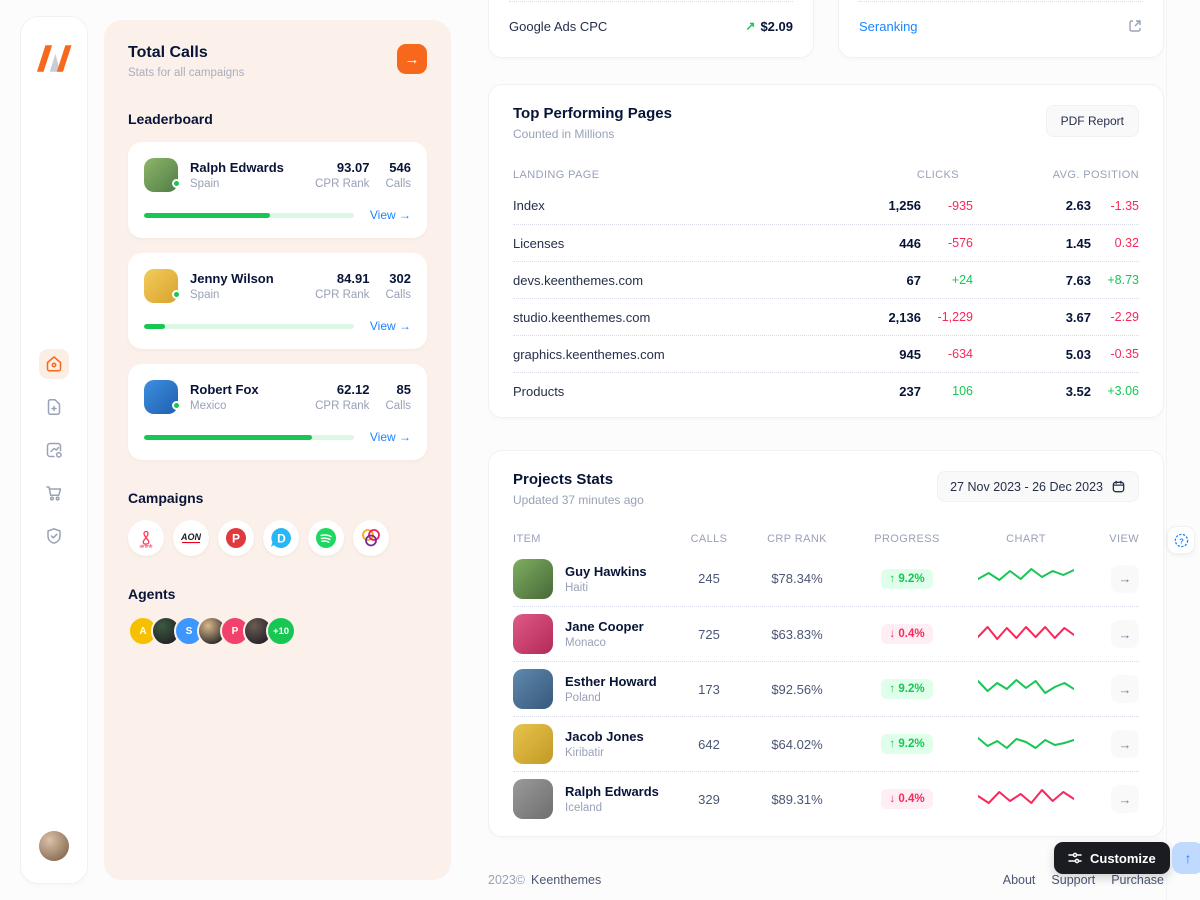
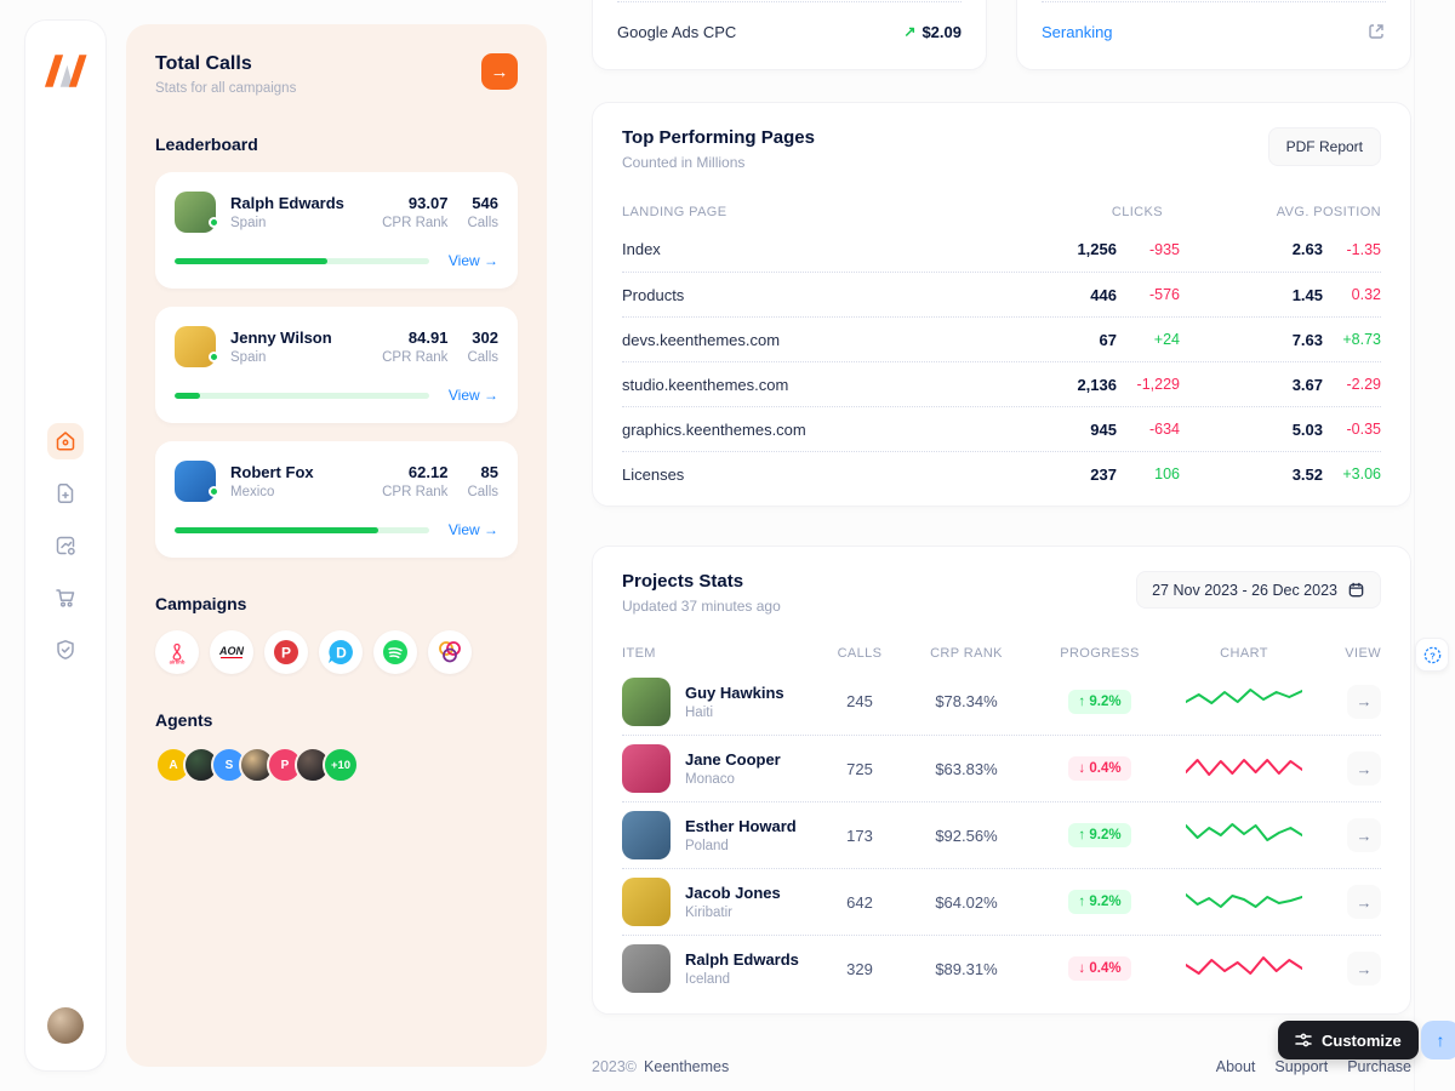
  Total Calls
  Stats for all campaigns
  →
  Leaderboard
  Ralph Edwards
  Spain
  93.07
  CPR Rank
  546
  Calls
  View →
  Jenny Wilson
  Spain
  84.91
  CPR Rank
  302
  Calls
  View →
  Robert Fox
  Mexico
  62.12
  CPR Rank
  85
  Calls
  View →
  Campaigns
  AON
  P
  D
  Agents
  A
  S
  P
  +10
  Google Ads CPC
  ↗
  $2.09
  Seranking
  Top Performing Pages
  Counted in Millions
  PDF Report
  LANDING PAGE
  CLICKS
  AVG. POSITION
  Index
  1,256
  -935
  2.63
  -1.35
- Licenses
+ Products
  446
  -576
  1.45
  0.32
  devs.keenthemes.com
  67
  +24
  7.63
  +8.73
  studio.keenthemes.com
  2,136
  -1,229
  3.67
  -2.29
  graphics.keenthemes.com
  945
  -634
  5.03
  -0.35
- Products
+ Licenses
  237
  106
  3.52
  +3.06
  Projects Stats
  Updated 37 minutes ago
  27 Nov 2023 - 26 Dec 2023
  ITEM
  CALLS
  CRP RANK
  PROGRESS
  CHART
  VIEW
  Guy Hawkins
  Haiti
  245
  $78.34%
  ↑ 9.2%
  →
  Jane Cooper
  Monaco
  725
  $63.83%
  ↓ 0.4%
  →
  Esther Howard
  Poland
  173
  $92.56%
  ↑ 9.2%
  →
  Jacob Jones
  Kiribatir
  642
  $64.02%
  ↑ 9.2%
  →
  Ralph Edwards
  Iceland
  329
  $89.31%
  ↓ 0.4%
  →
  2023© Keenthemes
  About
  Support
  Purchase
  Customize
  ↑
  ?
